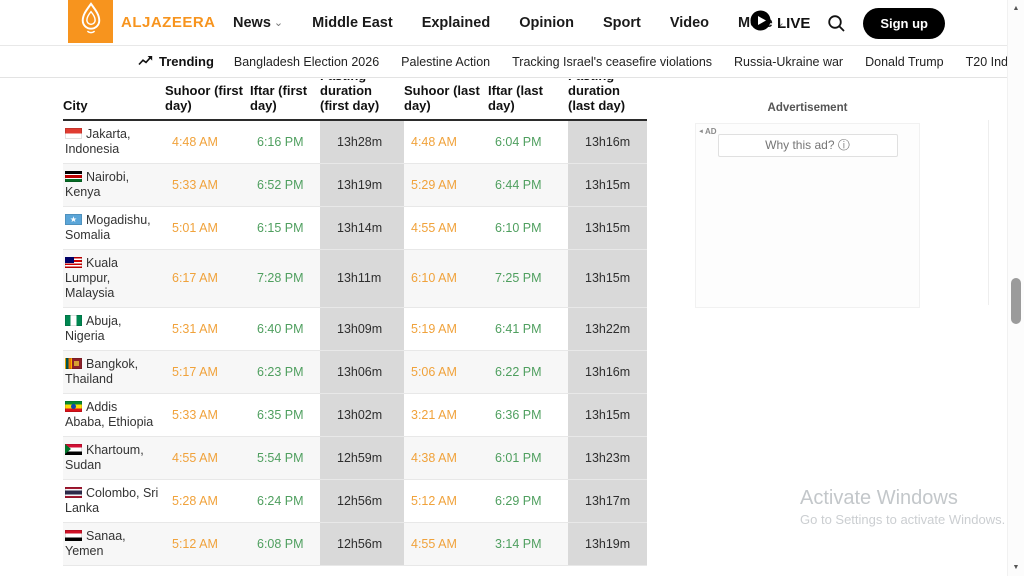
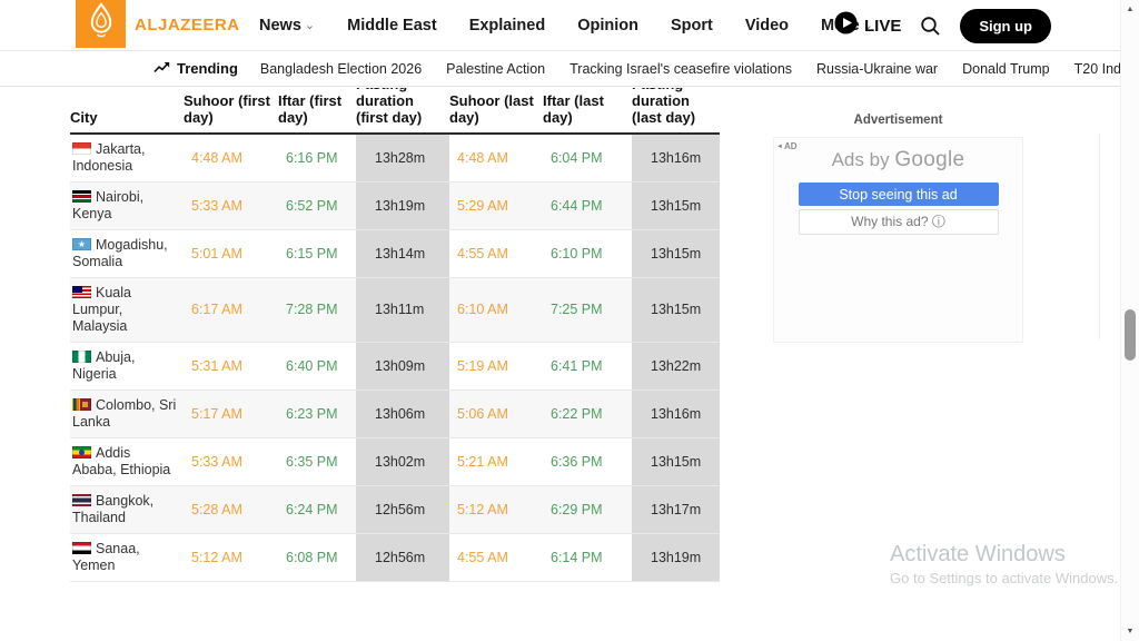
  ALJAZEERA
  News ⌄
  Middle East
  Explained
  Opinion
  Sport
  Video
  LIVE
  Sign up
  Trending
  Bangladesh Election 2026
  Palestine Action
  Tracking Israel's ceasefire violations
  Russia-Ukraine war
  Donald Trump
  City	Suhoor (first day)	Iftar (first day)	duration (first day)	Suhoor (last day)	Iftar (last day)	duration (last day)
  Jakarta, Indonesia	4:48 AM	6:16 PM	13h28m	4:48 AM	6:04 PM	13h16m
  Nairobi, Kenya	5:33 AM	6:52 PM	13h19m	5:29 AM	6:44 PM	13h15m
  Mogadishu, Somalia	5:01 AM	6:15 PM	13h14m	4:55 AM	6:10 PM	13h15m
  Kuala Lumpur, Malaysia	6:17 AM	7:28 PM	13h11m	6:10 AM	7:25 PM	13h15m
  Abuja, Nigeria	5:31 AM	6:40 PM	13h09m	5:19 AM	6:41 PM	13h22m
- Bangkok, Thailand	5:17 AM	6:23 PM	13h06m	5:06 AM	6:22 PM	13h16m
+ Colombo, Sri Lanka	5:17 AM	6:23 PM	13h06m	5:06 AM	6:22 PM	13h16m
- Addis Ababa, Ethiopia	5:33 AM	6:35 PM	13h02m	3:21 AM	6:36 PM	13h15m
+ Addis Ababa, Ethiopia	5:33 AM	6:35 PM	13h02m	5:21 AM	6:36 PM	13h15m
- Khartoum, Sudan	4:55 AM	5:54 PM	12h59m	4:38 AM	6:01 PM	13h23m
- Colombo, Sri Lanka	5:28 AM	6:24 PM	12h56m	5:12 AM	6:29 PM	13h17m
+ Bangkok, Thailand	5:28 AM	6:24 PM	12h56m	5:12 AM	6:29 PM	13h17m
- Sanaa, Yemen	5:12 AM	6:08 PM	12h56m	4:55 AM	3:14 PM	13h19m
+ Sanaa, Yemen	5:12 AM	6:08 PM	12h56m	4:55 AM	6:14 PM	13h19m
  Advertisement
+ Ads by Google
+ Stop seeing this ad
  Why this ad? ⓘ
  Activate Windows
  Go to Settings to activate Windows.
